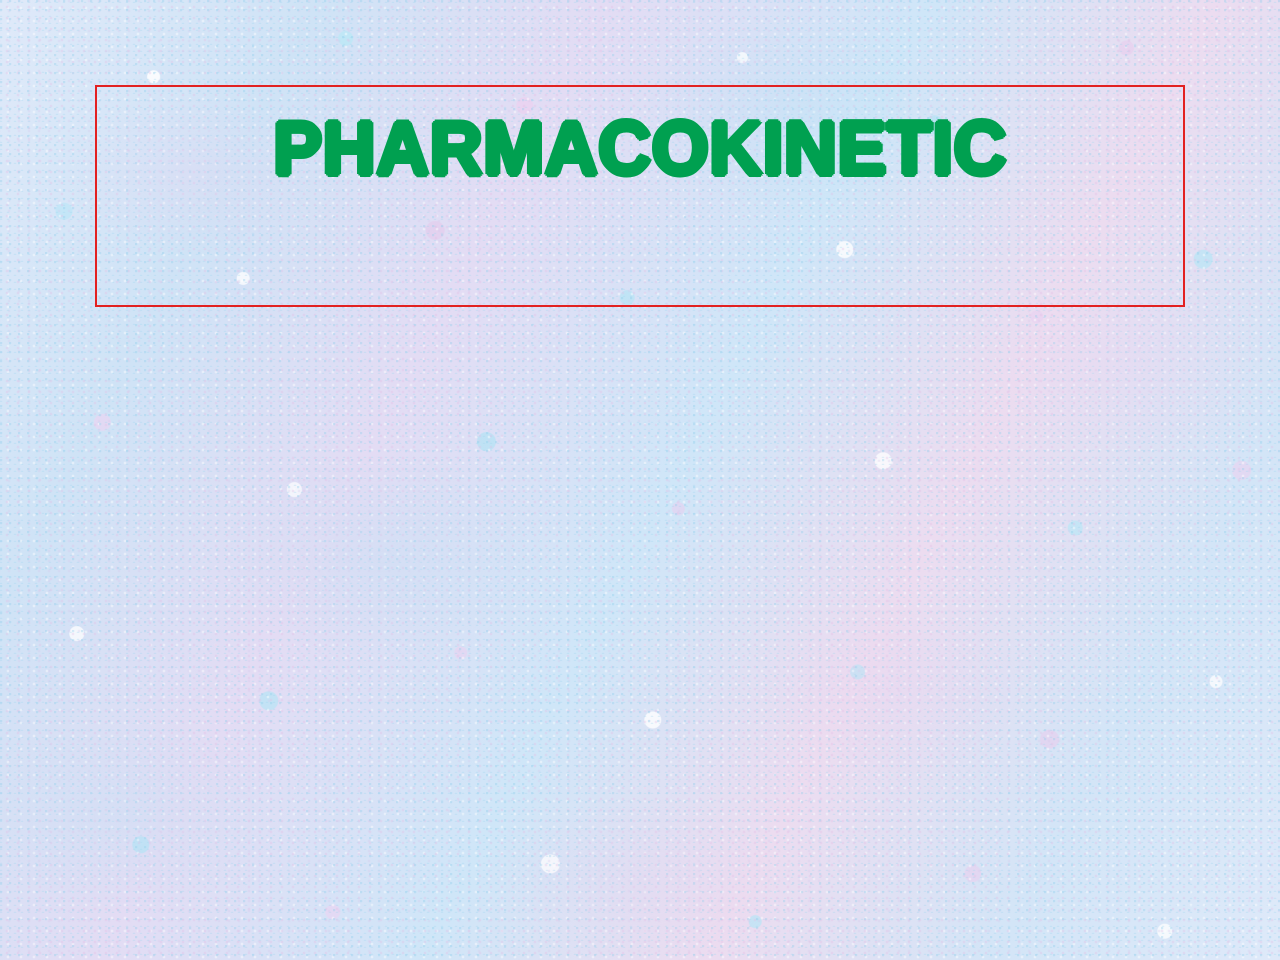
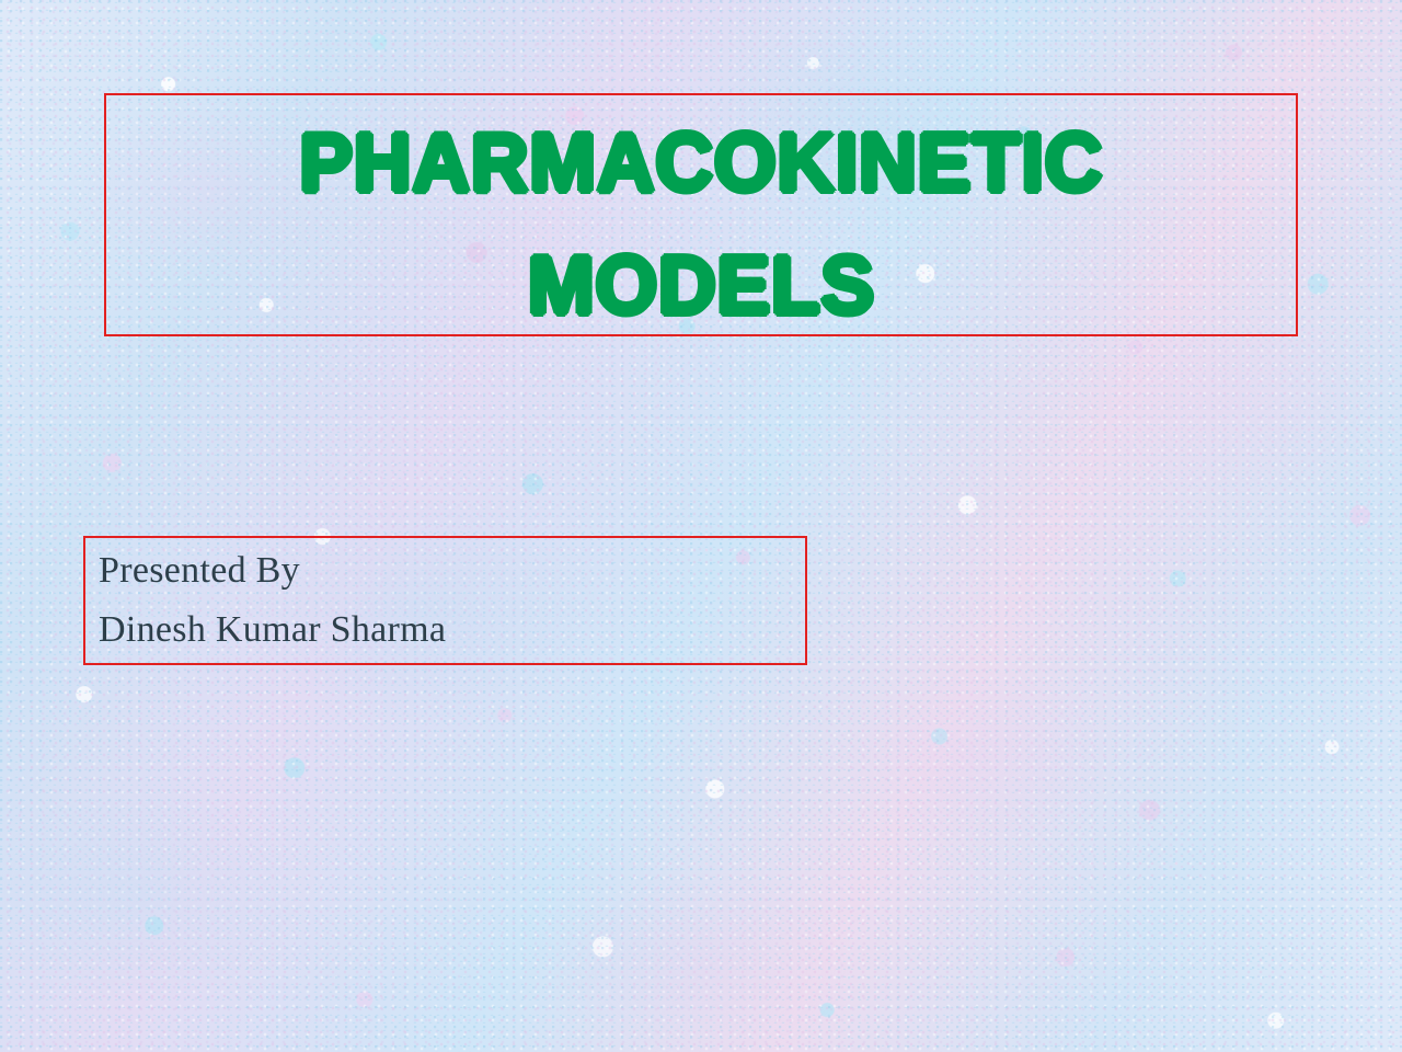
  PHARMACOKINETIC
+ MODELS
+ Presented By
+ Dinesh Kumar Sharma
